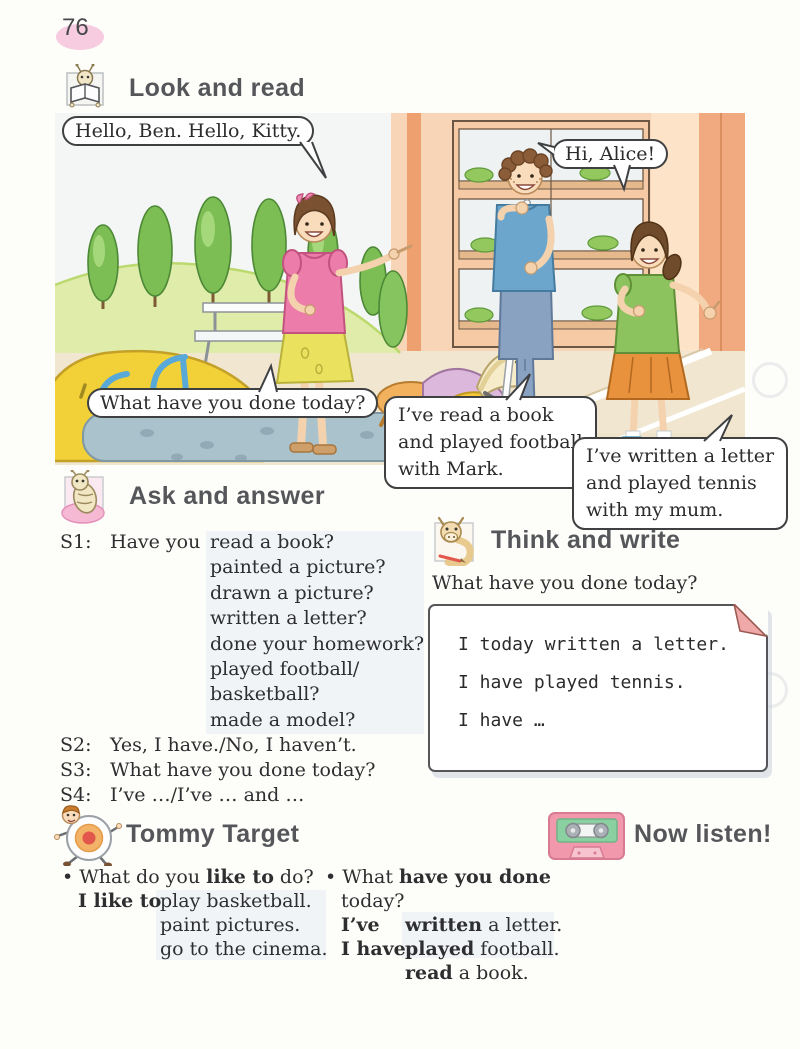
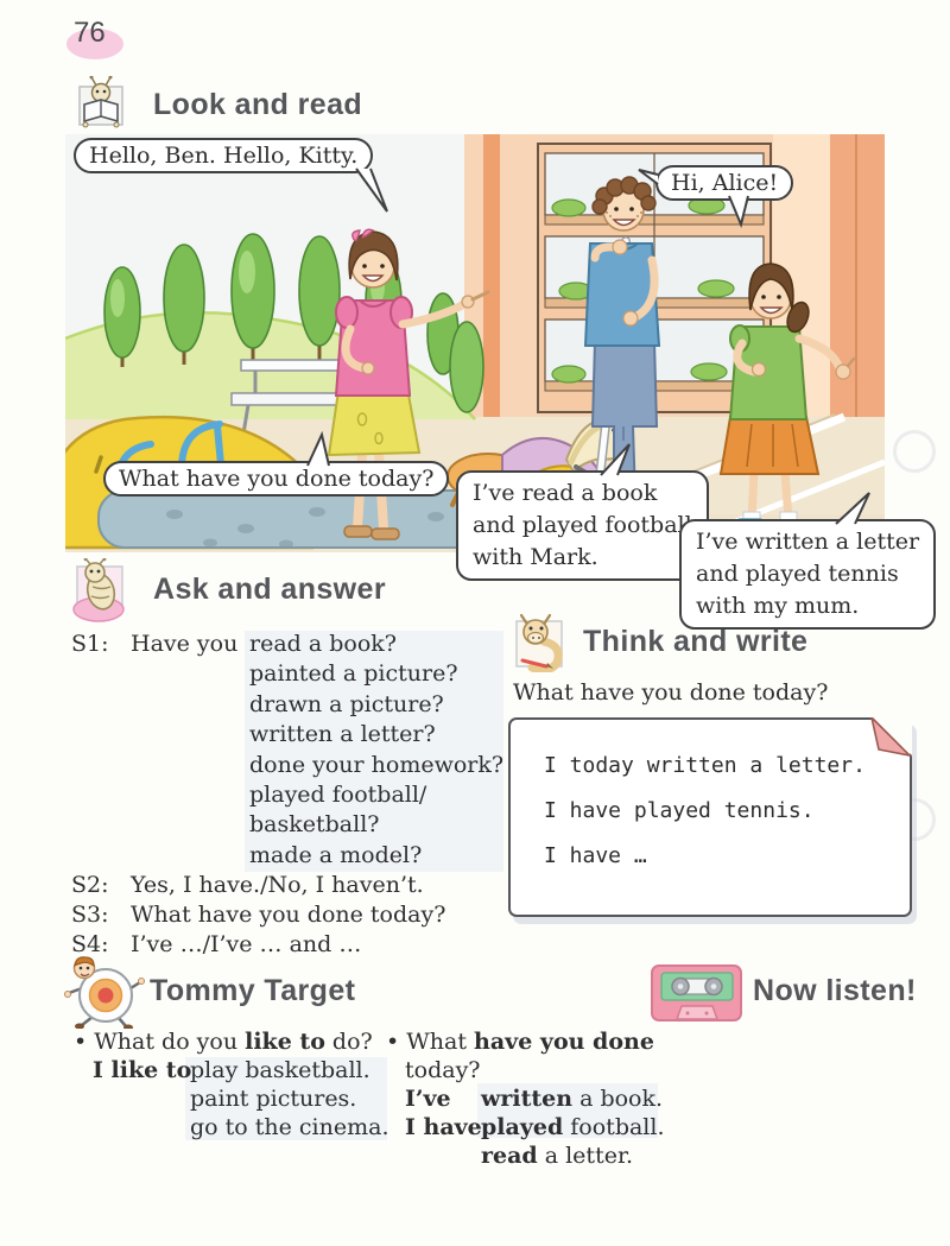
  76
  Look and read
  Hello, Ben. Hello, Kitty.
  Hi, Alice!
  What have you done today?
  I’ve read a book
  and played footba
  with Mark.
  I’ve written a letter
  and played tennis
  with my mum.
  Ask and answer
  S1:
  Have you
  read a book?
  painted a picture?
  drawn a picture?
  written a letter?
  done your homework?
  played football/
  basketball?
  made a model?
  S2:
  Yes, I have./No, I haven’t.
  S3:
  What have you done today?
  S4:
  I’ve …/I’ve … and …
  Think and write
  What have you done today?
  I today written a letter.
  I have played tennis.
  I have …
  Tommy Target
  Now listen!
  • What do you like to do?
  I like to
  play basketball.
  paint pictures.
  go to the cinema.
  • What have you done
  today?
  I’ve
- written a letter.
+ written a book.
  I have
  played football.
- read a book.
+ read a letter.
